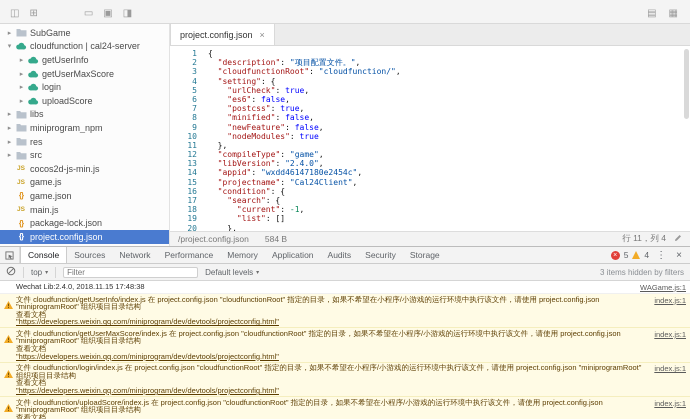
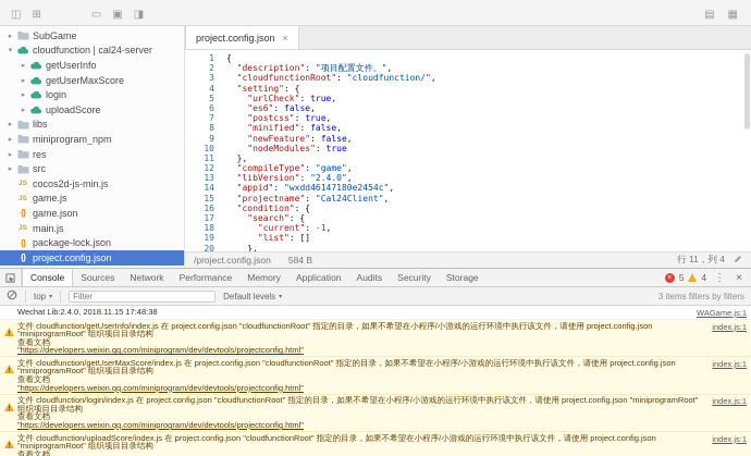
  ◫ ⊞
  ▭ ▣ ◨
  ▤ ▦
  SubGame
  cloudfunction | cal24-server
  getUserInfo
  getUserMaxScore
  login
  uploadScore
  libs
  miniprogram_npm
  res
  src
  cocos2d-js-min.js
  game.js
  {}
  game.json
  main.js
  {}
  package-lock.json
  {}
  project.config.json
  project.config.json
  ×
  1
  2
  3
  4
  5
  6
  7
  8
  9
  10
  11
  12
  13
  14
  15
  16
  17
  18
  19
  20
  {
  "description": "项目配置文件。",
  "cloudfunctionRoot": "cloudfunction/",
  "setting": {
  "urlCheck": true,
  "es6": false,
  "postcss": true,
  "minified": false,
  "newFeature": false,
  "nodeModules": true
  },
  "compileType": "game",
  "libVersion": "2.4.0",
  "appid": "wxdd46147180e2454c",
  "projectname": "Cal24Client",
  "condition": {
  "search": {
  "current": -1,
  "list": []
  },
  /project.config.json
  584 B
  行 11，列 4
  Console
  Sources
  Network
  Performance
  Memory
  Application
  Audits
  Security
  Storage
  5
  4
  ⋮
  ×
  top
  Filter
  Default levels
- 3 items hidden by filters
+ 3 items filters by filters
  Wechat Lib:2.4.0, 2018.11.15 17:48:38
  WAGame.js:1
  文件 cloudfunction/getUserInfo/index.js 在 project.config.json "cloudfunctionRoot" 指定的目录，如果不希望在小程序/小游戏的运行环境中执行该文件，请使用 project.config.json "miniprogramRoot" 组织项目目录结构
  查看文档
  "https://developers.weixin.qq.com/miniprogram/dev/devtools/projectconfig.html"
  index.js:1
  文件 cloudfunction/getUserMaxScore/index.js 在 project.config.json "cloudfunctionRoot" 指定的目录，如果不希望在小程序/小游戏的运行环境中执行该文件，请使用 project.config.json "miniprogramRoot" 组织项目目录结构
  查看文档
  "https://developers.weixin.qq.com/miniprogram/dev/devtools/projectconfig.html"
  index.js:1
  文件 cloudfunction/login/index.js 在 project.config.json "cloudfunctionRoot" 指定的目录，如果不希望在小程序/小游戏的运行环境中执行该文件，请使用 project.config.json "miniprogramRoot" 组织项目目录结构
  查看文档
  "https://developers.weixin.qq.com/miniprogram/dev/devtools/projectconfig.html"
  index.js:1
  文件 cloudfunction/uploadScore/index.js 在 project.config.json "cloudfunctionRoot" 指定的目录，如果不希望在小程序/小游戏的运行环境中执行该文件，请使用 project.config.json "miniprogramRoot" 组织项目目录结构
  查看文档
  index.js:1
